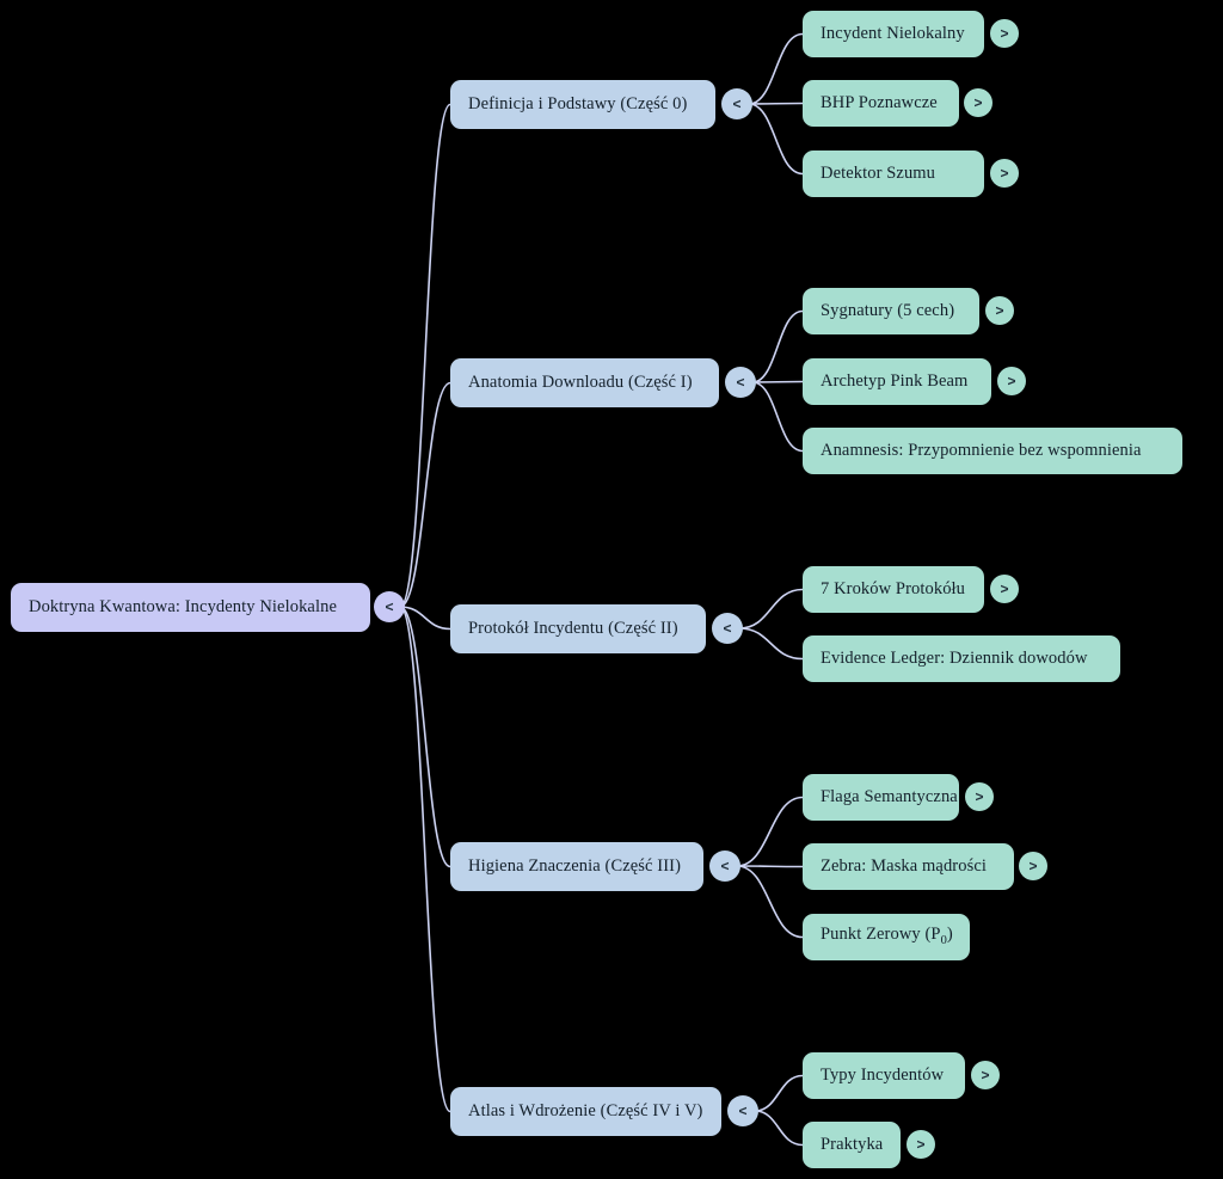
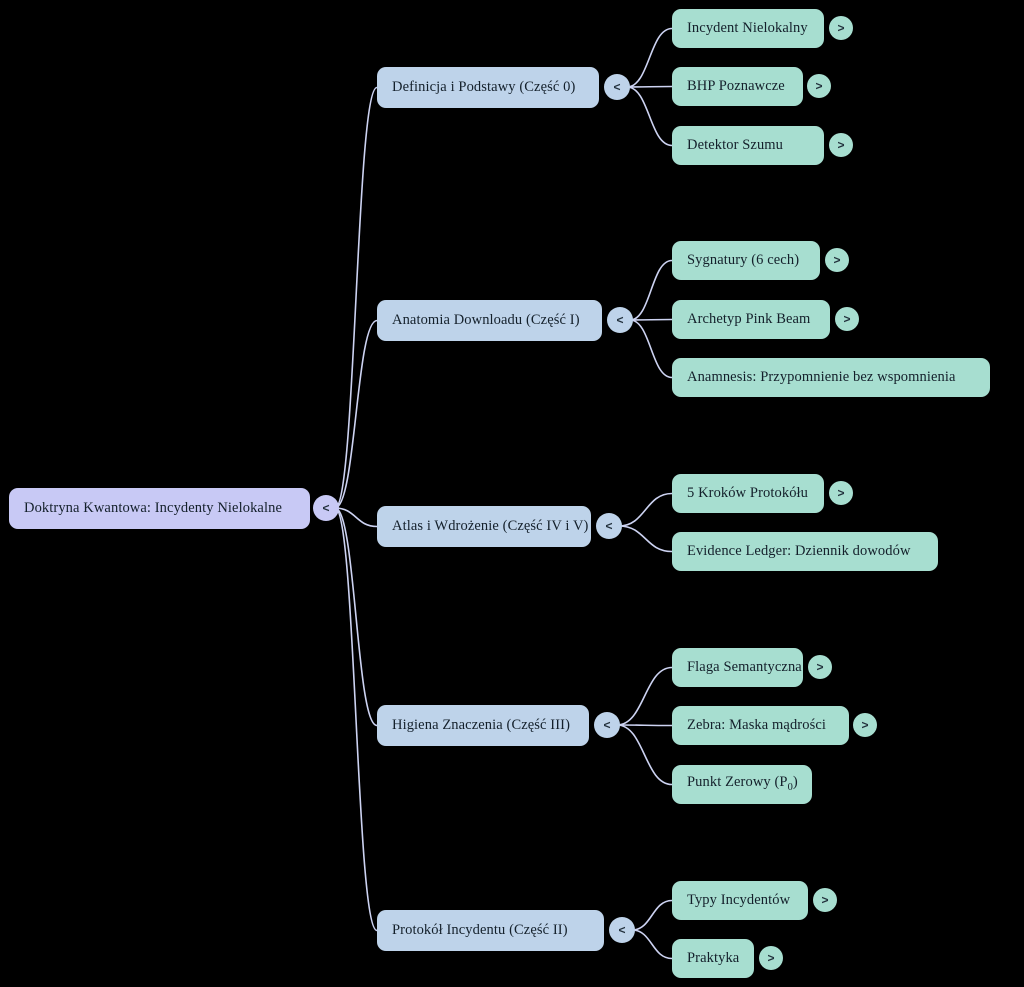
  Doktryna Kwantowa: Incydenty Nielokalne
  <
  Definicja i Podstawy (Część 0)
  <
  Incydent Nielokalny
  >
  BHP Poznawcze
  >
  Detektor Szumu
  >
  Anatomia Downloadu (Część I)
  <
- Sygnatury (5 cech)
+ Sygnatury (6 cech)
  >
  Archetyp Pink Beam
  >
  Anamnesis: Przypomnienie bez wspomnienia
- Protokół Incydentu (Część II)
+ Atlas i Wdrożenie (Część IV i V)
  <
- 7 Kroków Protokółu
+ 5 Kroków Protokółu
  >
  Evidence Ledger: Dziennik dowodów
  Higiena Znaczenia (Część III)
  <
  Flaga Semantyczna
  >
  Zebra: Maska mądrości
  >
  Punkt Zerowy (P0)
- Atlas i Wdrożenie (Część IV i V)
+ Protokół Incydentu (Część II)
  <
  Typy Incydentów
  >
  Praktyka
  >
